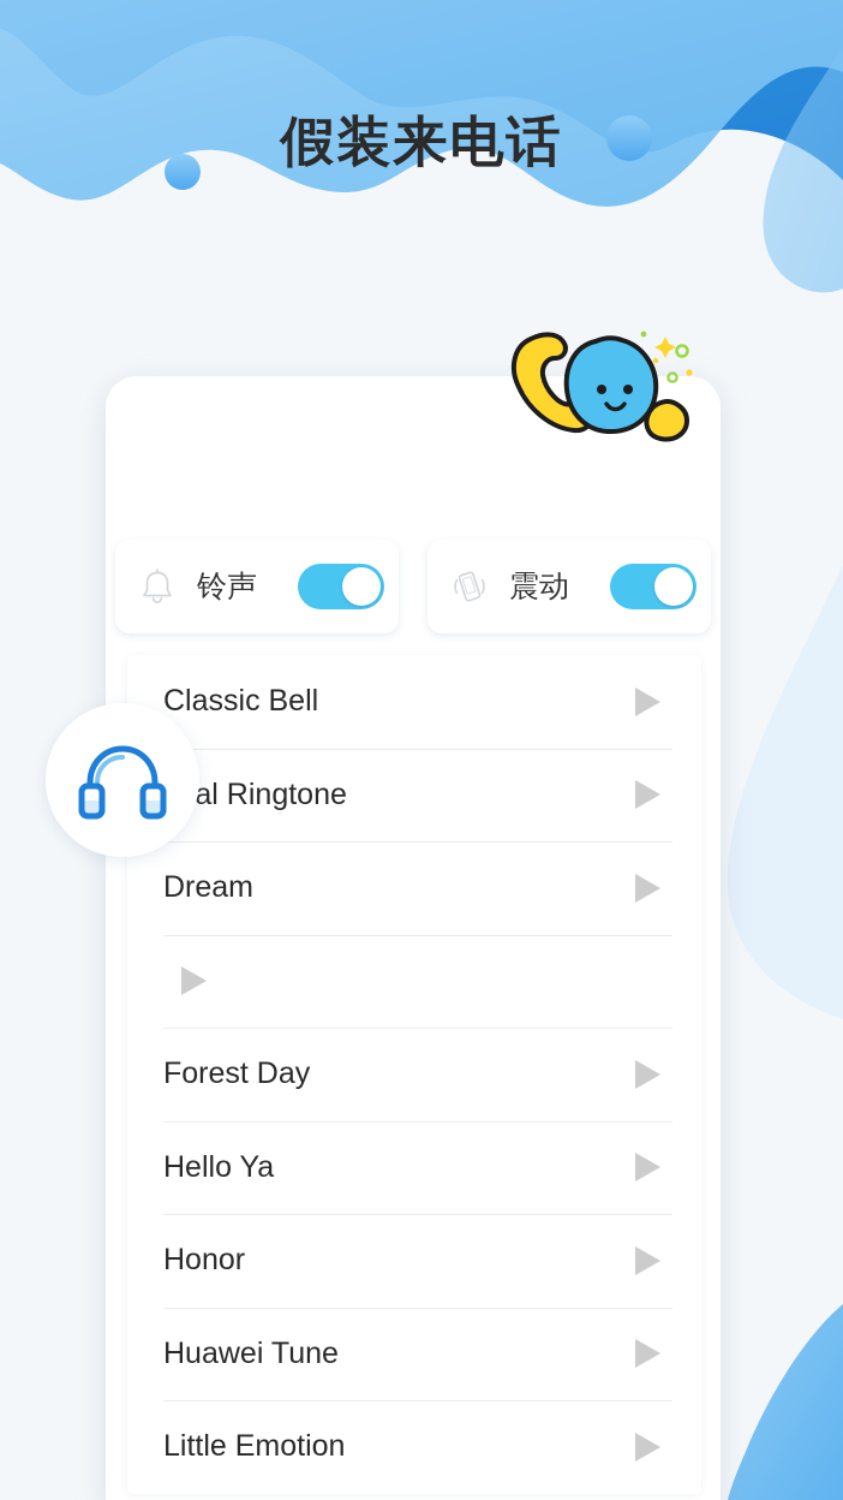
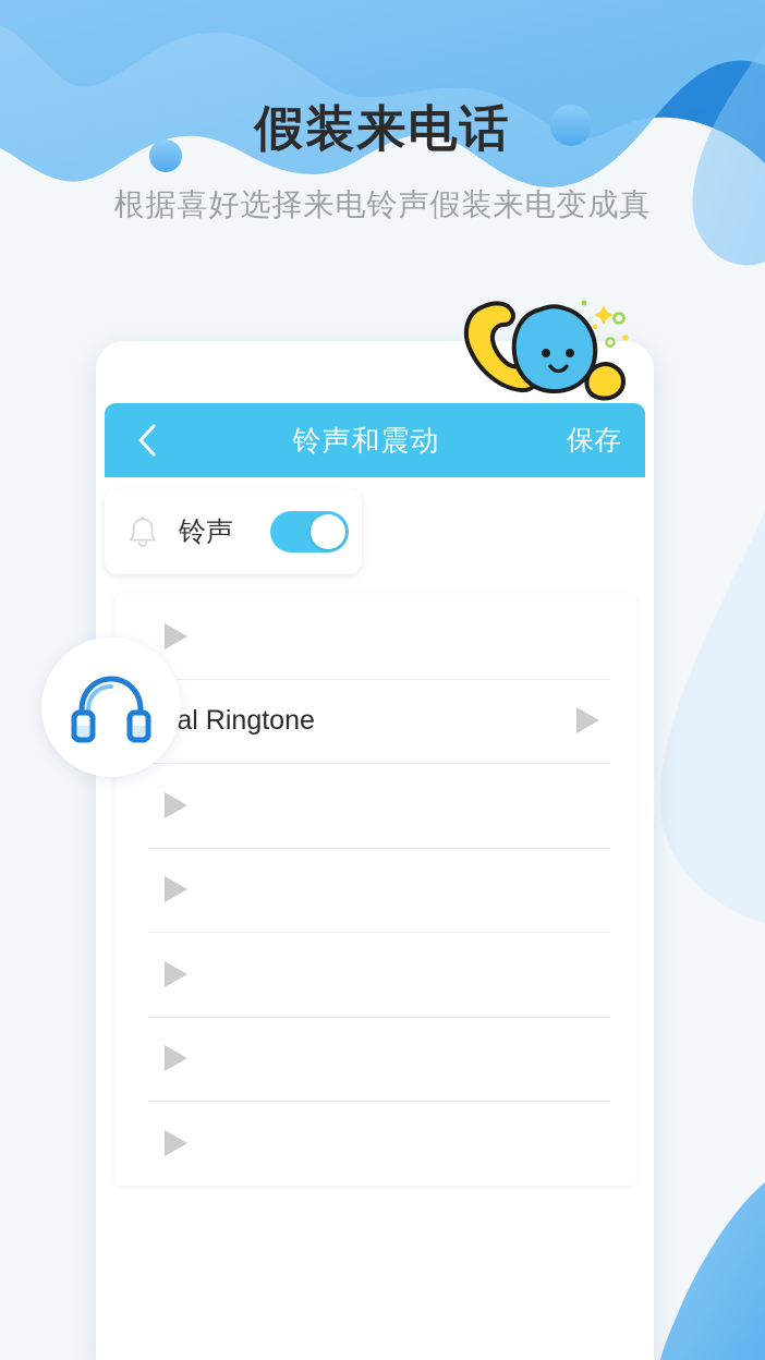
  假装来电话
+ 根据喜好选择来电铃声假装来电变成真
+ 铃声和震动
+ 保存
  铃声
- 震动
- Classic Bell
  al Ringtone
- Dream
- Forest Day
- Hello Ya
- Honor
- Huawei Tune
- Little Emotion
